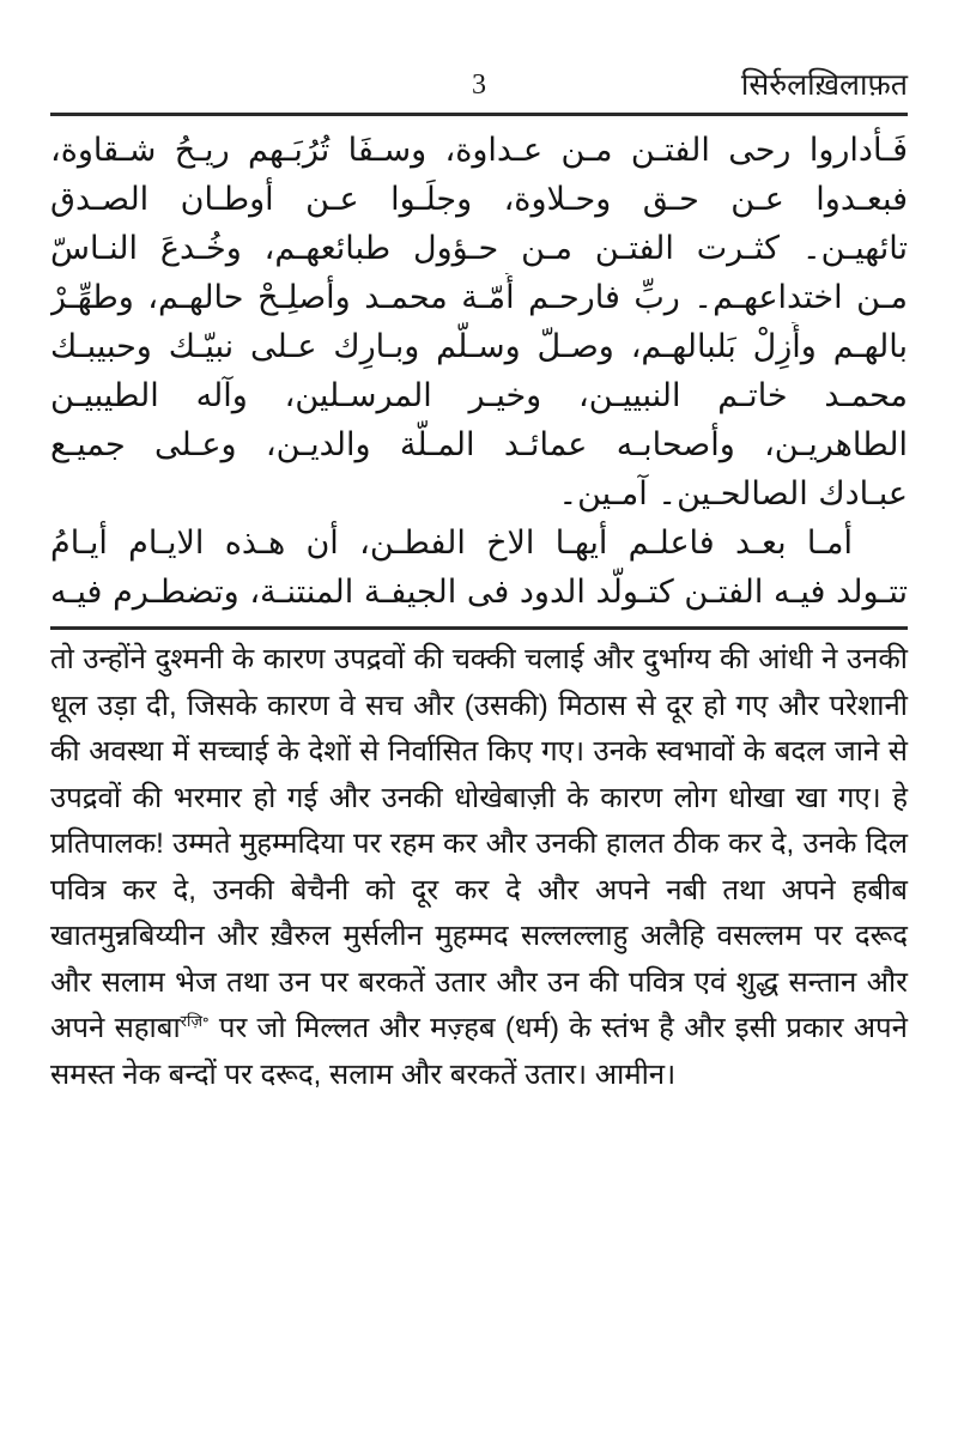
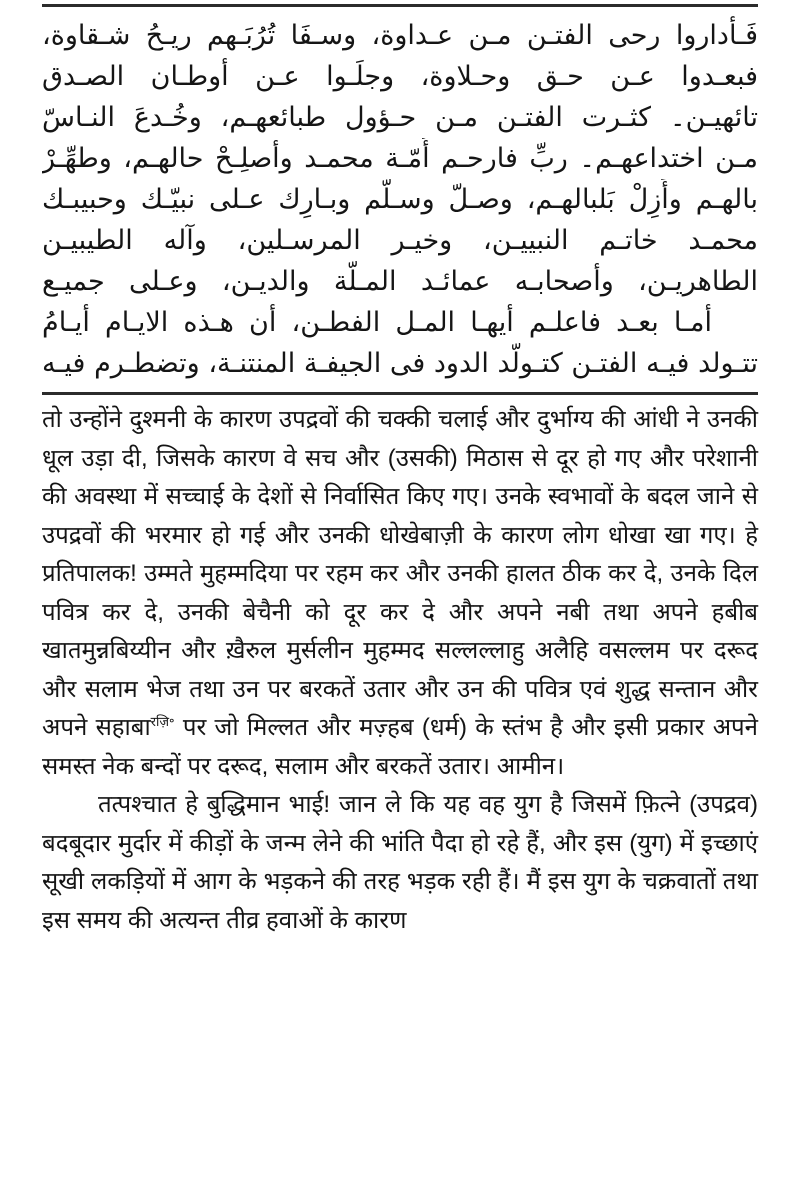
- 3
- सिर्रुलख़िलाफ़त
  فَـأداروا رحى الفتـن مـن عـداوة، وسـفَا تُرُبَـهم ريـحُ شـقاوة،
  فبعـدوا عـن حـق وحـلاوة، وجلَـوا عـن أوطـان الصـدق
  تائهيـن۔ كثـرت الفتـن مـن حـؤول طبائعهـم، وخُـدعَ النـاسّ
  مـن اختداعهـم۔ ربِّ فارحـم أُمّـة محمـد وأصلِـحْ حالهـم، وطهِّـرْ
  بالهـم وأَزِلْ بَلبالهـم، وصـلّ وسـلّم وبـارِك عـلى نبيّـك وحبيبـك
  محمـد خاتـم النبييـن، وخيـر المرسـلين، وآله الطيبيـن
  الطاهريـن، وأصحابـه عمائـد المـلّة والديـن، وعـلى جميـع
- عبـادك الصالحـين۔ آمـين۔
- أمـا بعـد فاعلـم أيهـا الاخ الفطـن، أن هـذه الايـام أيـامُ
+ أمـا بعـد فاعلـم أيهـا المـل الفطـن، أن هـذه الايـام أيـامُ
  تتـولد فيـه الفتـن كتـولّد الدود فى الجيفـة المنتنـة، وتضطـرم فيـه
  तो उन्होंने दुश्मनी के कारण उपद्रवों की चक्की चलाई और दुर्भाग्य की आंधी ने उनकी धूल उड़ा दी, जिसके कारण वे सच और (उसकी) मिठास से दूर हो गए और परेशानी की अवस्था में सच्चाई के देशों से निर्वासित किए गए। उनके स्वभावों के बदल जाने से उपद्रवों की भरमार हो गई और उनकी धोखेबाज़ी के कारण लोग धोखा खा गए। हे प्रतिपालक! उम्मते मुहम्मदिया पर रहम कर और उनकी हालत ठीक कर दे, उनके दिल पवित्र कर दे, उनकी बेचैनी को दूर कर दे और अपने नबी तथा अपने हबीब खातमुन्नबिय्यीन और ख़ैरुल मुर्सलीन मुहम्मद सल्लल्लाहु अलैहि वसल्लम पर दरूद और सलाम भेज तथा उन पर बरकतें उतार और उन की पवित्र एवं शुद्ध सन्तान और अपने सहाबारज़ि॰ पर जो मिल्लत और मज़्हब (धर्म) के स्तंभ है और इसी प्रकार अपने समस्त नेक बन्दों पर दरूद, सलाम और बरकतें उतार। आमीन।
+ तत्पश्चात हे बुद्धिमान भाई! जान ले कि यह वह युग है जिसमें फ़ित्ने (उपद्रव) बदबूदार मुर्दार में कीड़ों के जन्म लेने की भांति पैदा हो रहे हैं, और इस (युग) में इच्छाएं सूखी लकड़ियों में आग के भड़कने की तरह भड़क रही हैं। मैं इस युग के चक्रवातों तथा इस समय की अत्यन्त तीव्र हवाओं के कारण
